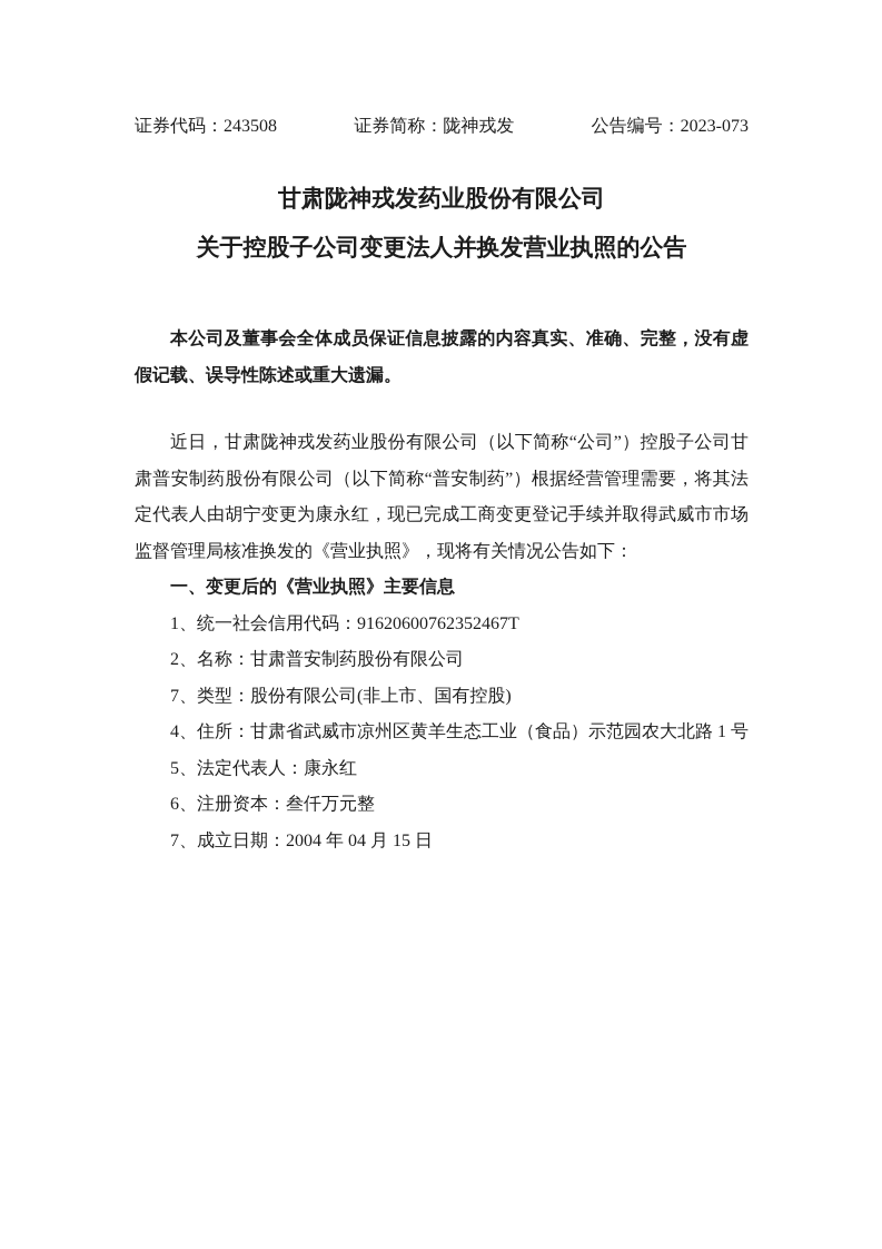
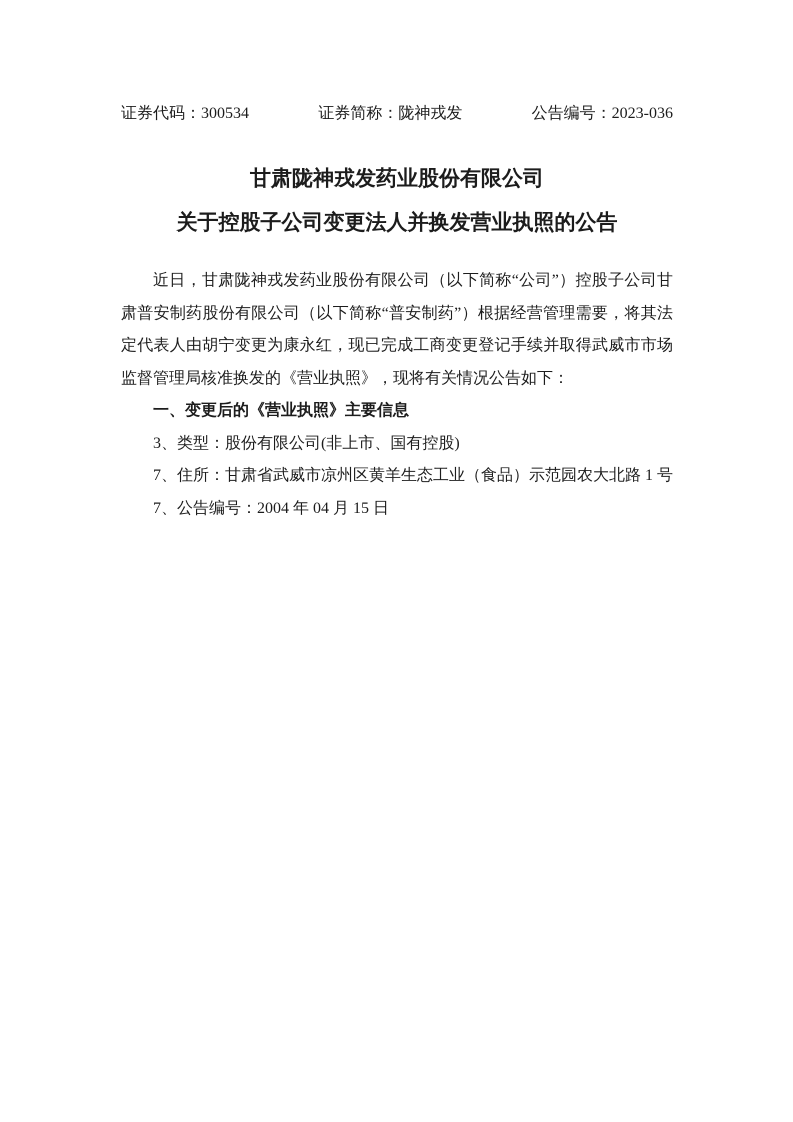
- 证券代码：243508
+ 证券代码：300534
  证券简称：陇神戎发
- 公告编号：2023-073
+ 公告编号：2023-036
  甘肃陇神戎发药业股份有限公司
  关于控股子公司变更法人并换发营业执照的公告
- 本公司及董事会全体成员保证信息披露的内容真实、准确、完整，没有虚假记载、误导性陈述或重大遗漏。
  近日，甘肃陇神戎发药业股份有限公司（以下简称“公司”）控股子公司甘肃普安制药股份有限公司（以下简称“普安制药”）根据经营管理需要，将其法定代表人由胡宁变更为康永红，现已完成工商变更登记手续并取得武威市市场监督管理局核准换发的《营业执照》，现将有关情况公告如下：
  一、变更后的《营业执照》主要信息
- 1、统一社会信用代码：91620600762352467T
- 2、名称：甘肃普安制药股份有限公司
- 7、类型：股份有限公司(非上市、国有控股)
+ 3、类型：股份有限公司(非上市、国有控股)
- 4、住所：甘肃省武威市凉州区黄羊生态工业（食品）示范园农大北路 1 号
+ 7、住所：甘肃省武威市凉州区黄羊生态工业（食品）示范园农大北路 1 号
- 5、法定代表人：康永红
- 6、注册资本：叁仟万元整
- 7、成立日期：2004 年 04 月 15 日
+ 7、公告编号：2004 年 04 月 15 日
